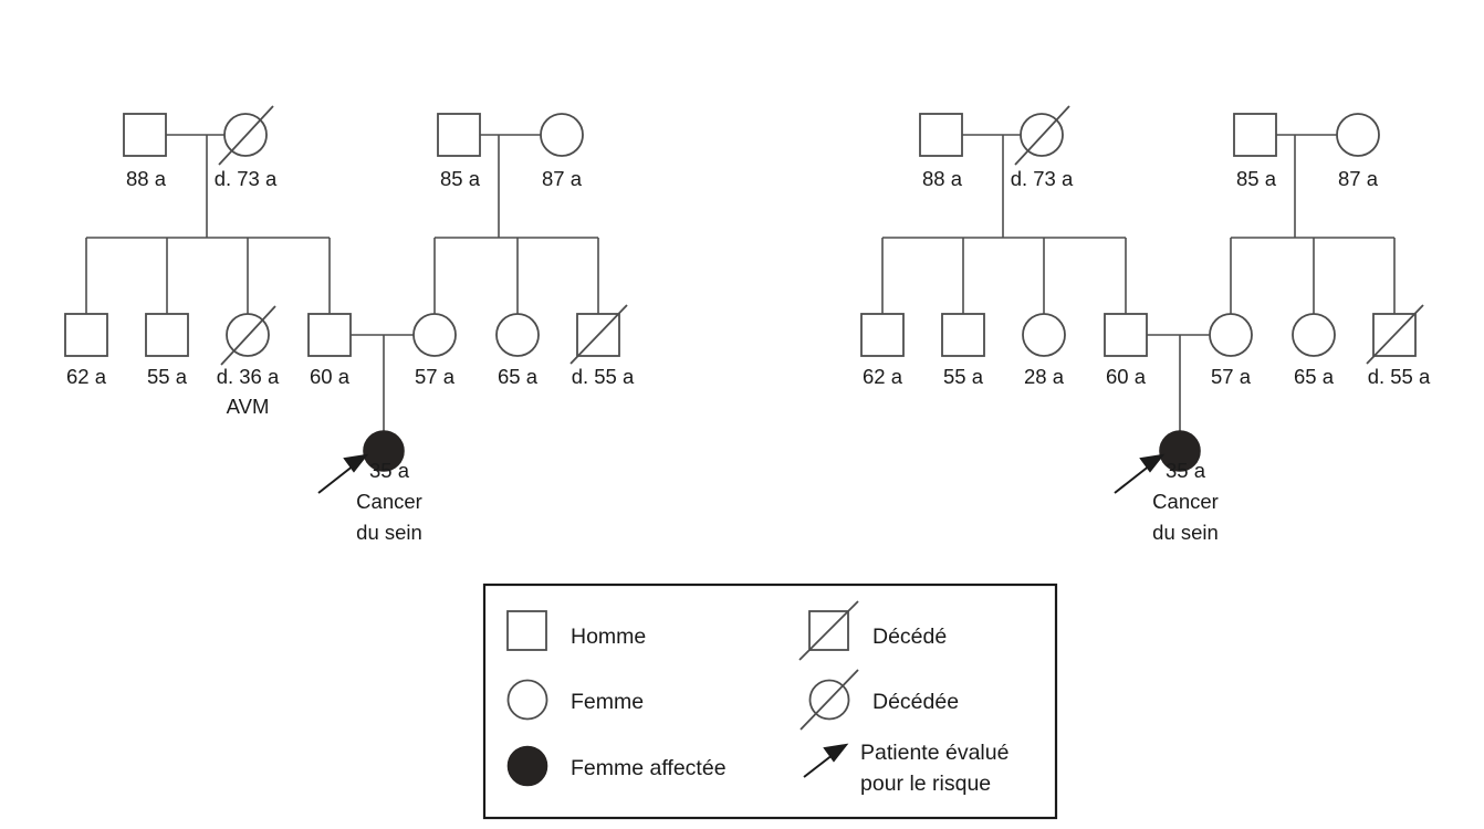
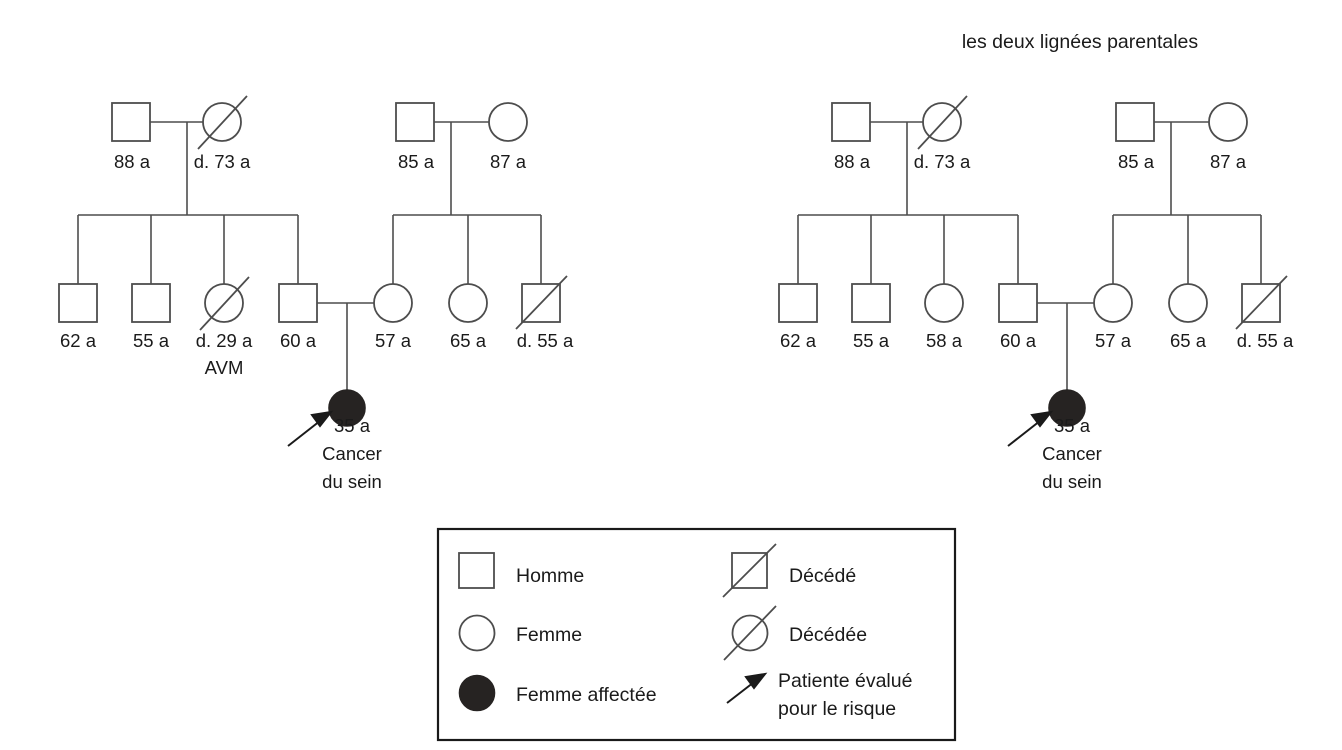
  88 a
  d. 73 a
  85 a
  87 a
  62 a
  55 a
- d. 36 a
+ d. 29 a
  AVM
  60 a
  57 a
  65 a
  d. 55 a
  35 a
  Cancer
  du sein
+ les deux lignées parentales
  88 a
  d. 73 a
  85 a
  87 a
  62 a
  55 a
- 28 a
+ 58 a
  60 a
  57 a
  65 a
  d. 55 a
  35 a
  Cancer
  du sein
  Homme
  Femme
  Femme affectée
  Décédé
  Décédée
  Patiente évalué
  pour le risque
